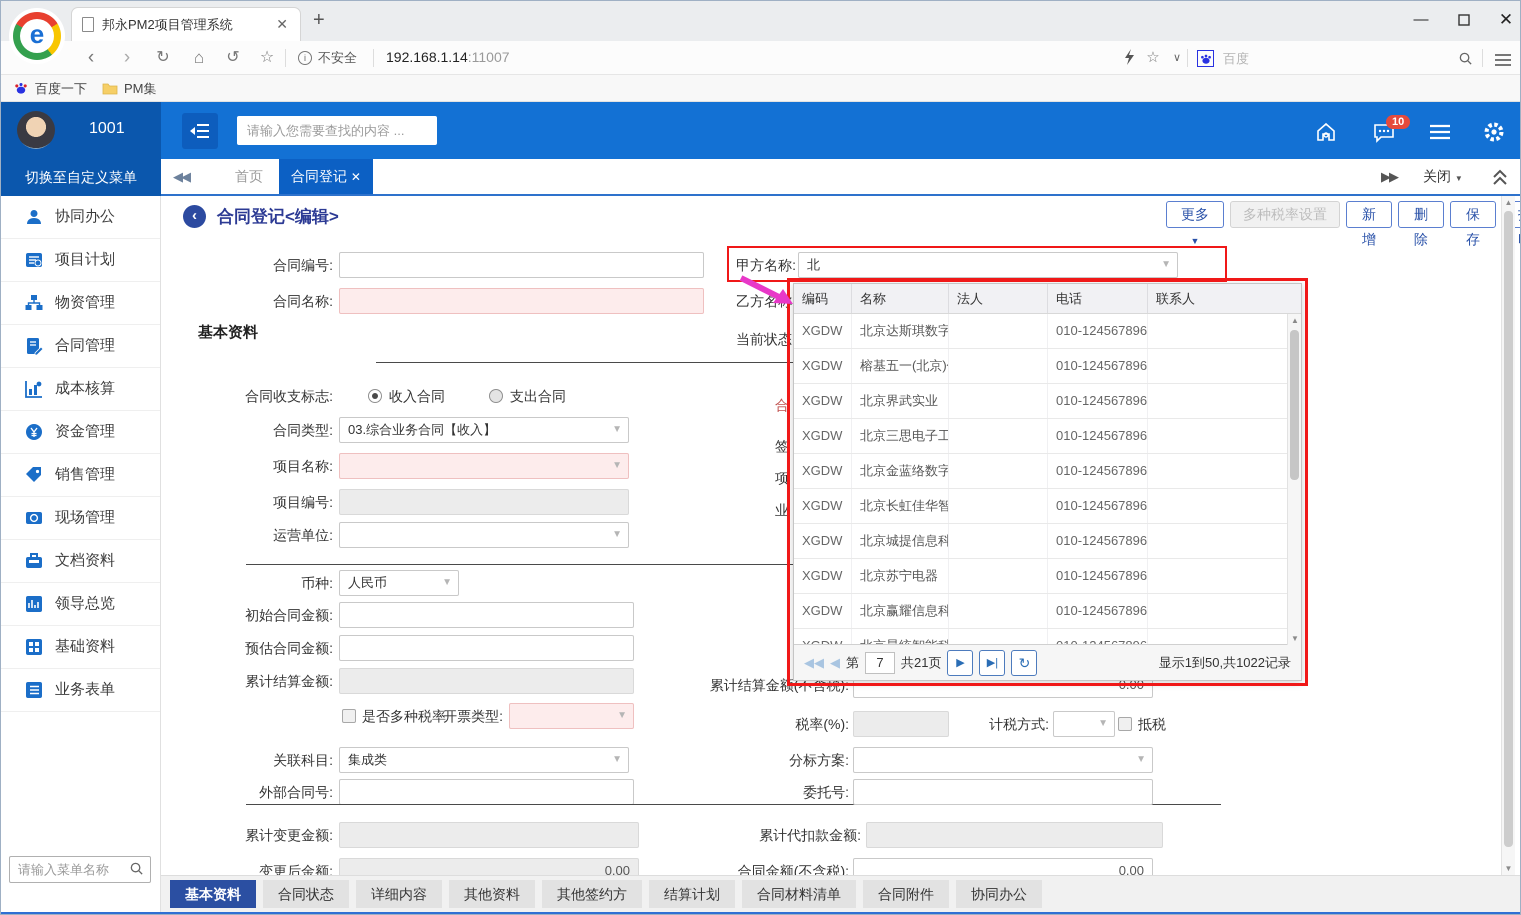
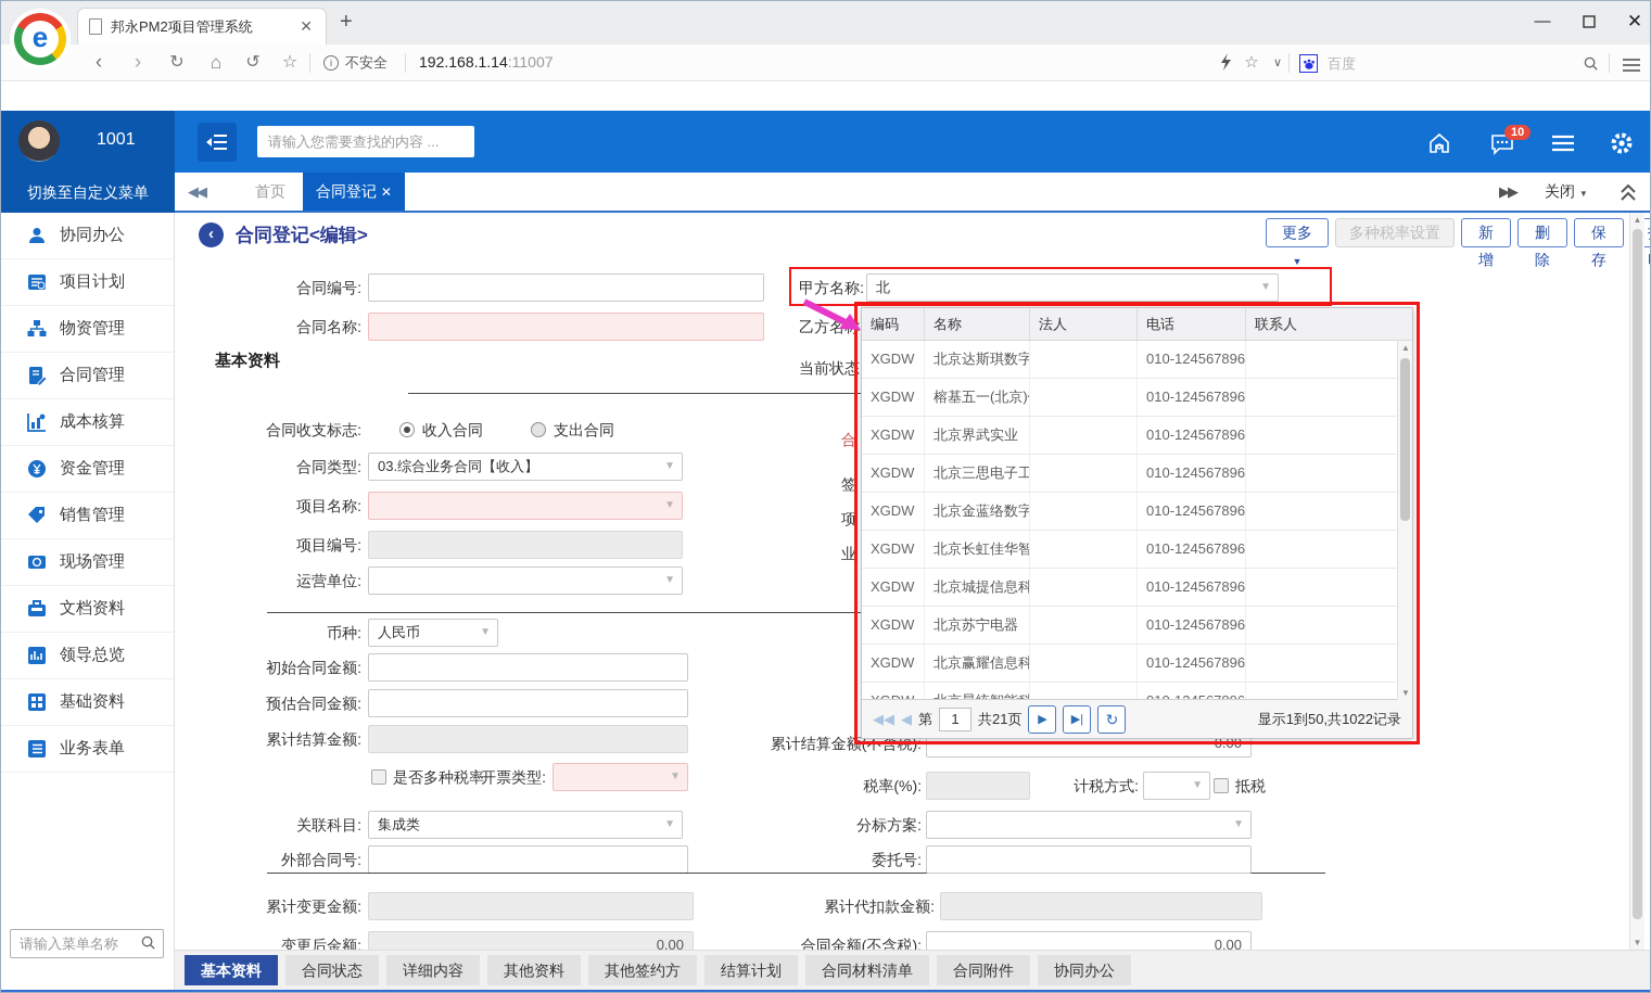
  e
  邦永PM2项目管理系统
  ✕
  +
  —
  ✕
  ‹
  ›
  ↻
  ⌂
  ↺
  ☆
  i
  不安全
  192.168.1.14:11007
  ☆
  ∨
  百度
- 百度一下
- PM集
  1001
  请输入您需要查找的内容 ...
  10
  切换至自定义菜单
  ◀◀
  首页
  合同登记 ✕
  ▶▶
  关闭 ▼
  协同办公
  项目计划
  物资管理
  合同管理
  成本核算
  资金管理
  销售管理
  现场管理
  文档资料
  领导总览
  基础资料
  业务表单
  请输入菜单名称
  ‹
  合同登记<编辑>
  更多▼
  多种税率设置
  新增
  删除
  保存
  合同编号:
  合同名称:
  基本资料
  合同收支标志:
  收入合同
  支出合同
  合同类型:
  03.综合业务合同【收入】
  ▼
  项目名称:
  ▼
  项目编号:
  运营单位:
  ▼
  币种:
  人民币
  ▼
  初始合同金额:
  预估合同金额:
  累计结算金额:
  是否多种税率
  开票类型:
  ▼
  关联科目:
  集成类
  ▼
  外部合同号:
  累计变更金额:
  变更后金额:
  0.00
  甲方名称:
  北
  ▼
  当前状态
  合
  签
  项
  业
  累计结算金额(不含税):
  0.00
  税率(%):
  计税方式:
  ▼
  抵税
  分标方案:
  ▼
  委托号:
  累计代扣款金额:
  合同金额(不含税):
  0.00
  编码
  名称
  法人
  电话
  联系人
  XGDW
  北京达斯琪数字
  010-124567896
  XGDW
  榕基五一(北京)
  010-124567896
  XGDW
  北京界武实业
  010-124567896
  XGDW
  北京三思电子工
  010-124567896
  XGDW
  北京金蓝络数字
  010-124567896
  XGDW
  北京长虹佳华智
  010-124567896
  XGDW
  北京城提信息科
  010-124567896
  XGDW
  北京苏宁电器
  010-124567896
  XGDW
  北京赢耀信息科
  010-124567896
  ▲
  ▼
  ◀◀
  ◀
  第
- 7
+ 1
  共21页
  ▶
  ▶|
  ↻
  显示1到50,共1022记录
  ▲
  ▼
  基本资料
  合同状态
  详细内容
  其他资料
  其他签约方
  结算计划
  合同材料清单
  合同附件
  协同办公
